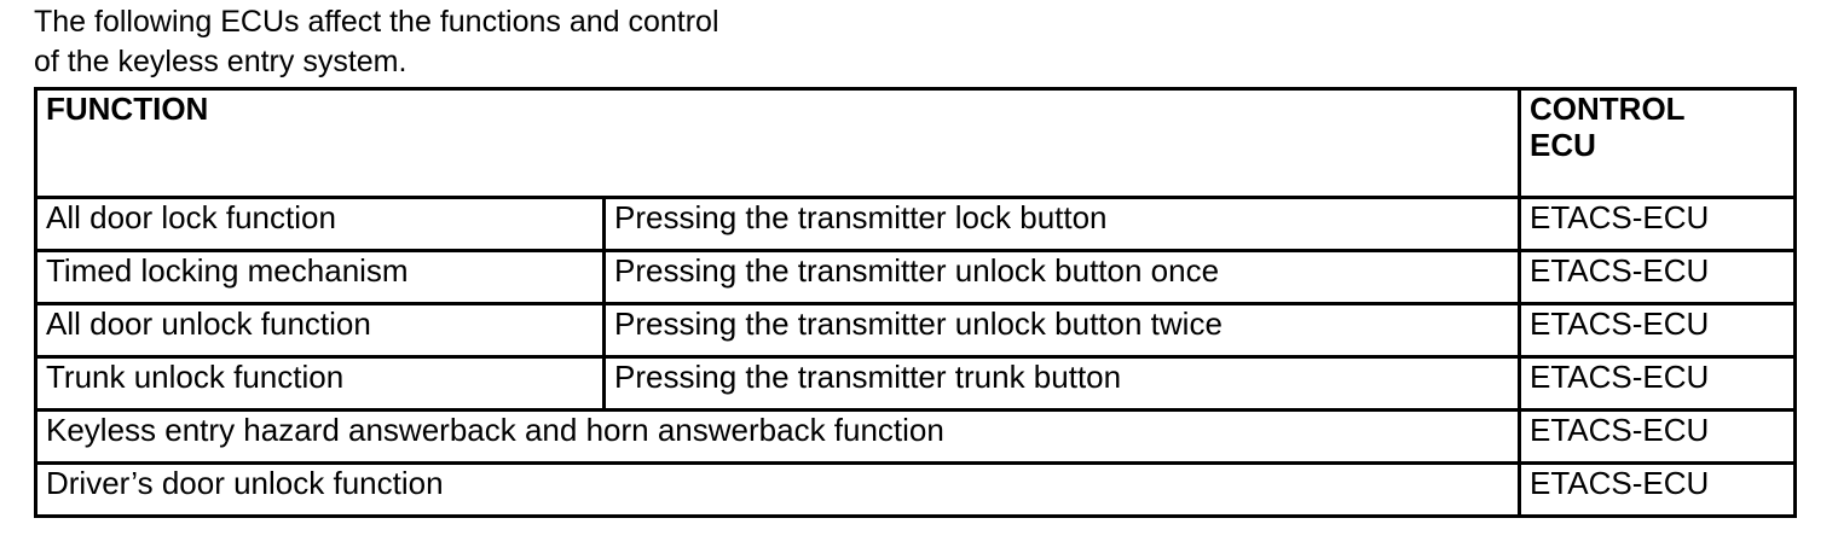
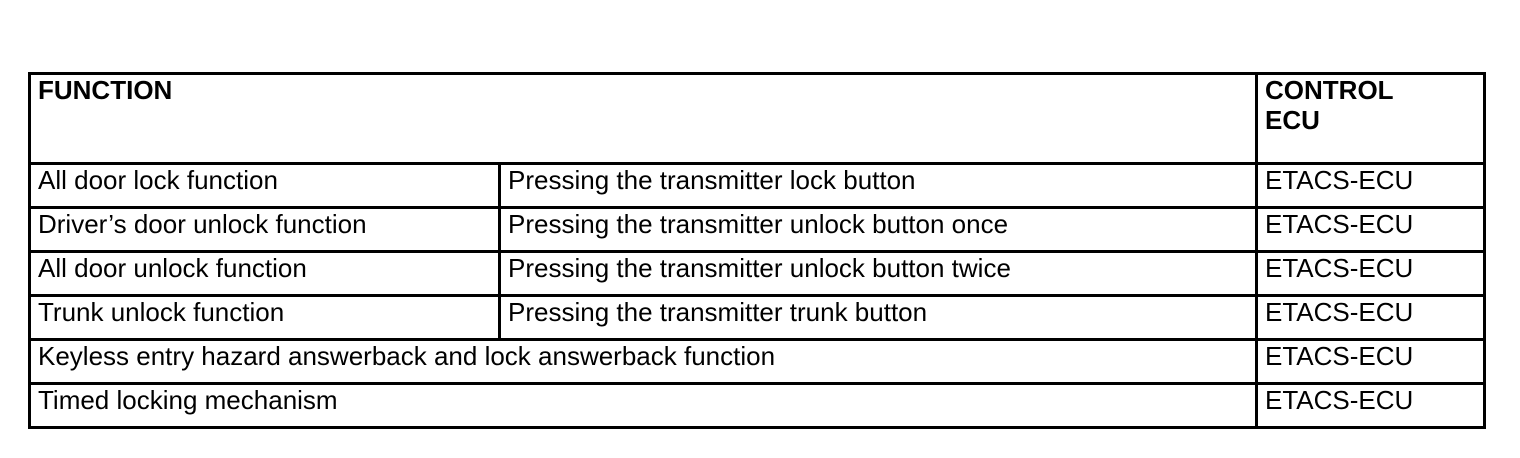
- The following ECUs affect the functions and control
- of the keyless entry system.
  FUNCTION	CONTROL ECU
  All door lock function	Pressing the transmitter lock button	ETACS-ECU
- Timed locking mechanism	Pressing the transmitter unlock button once	ETACS-ECU
+ Driver’s door unlock function	Pressing the transmitter unlock button once	ETACS-ECU
  All door unlock function	Pressing the transmitter unlock button twice	ETACS-ECU
  Trunk unlock function	Pressing the transmitter trunk button	ETACS-ECU
- Keyless entry hazard answerback and horn answerback function	ETACS-ECU
+ Keyless entry hazard answerback and lock answerback function	ETACS-ECU
- Driver’s door unlock function	ETACS-ECU
+ Timed locking mechanism	ETACS-ECU
